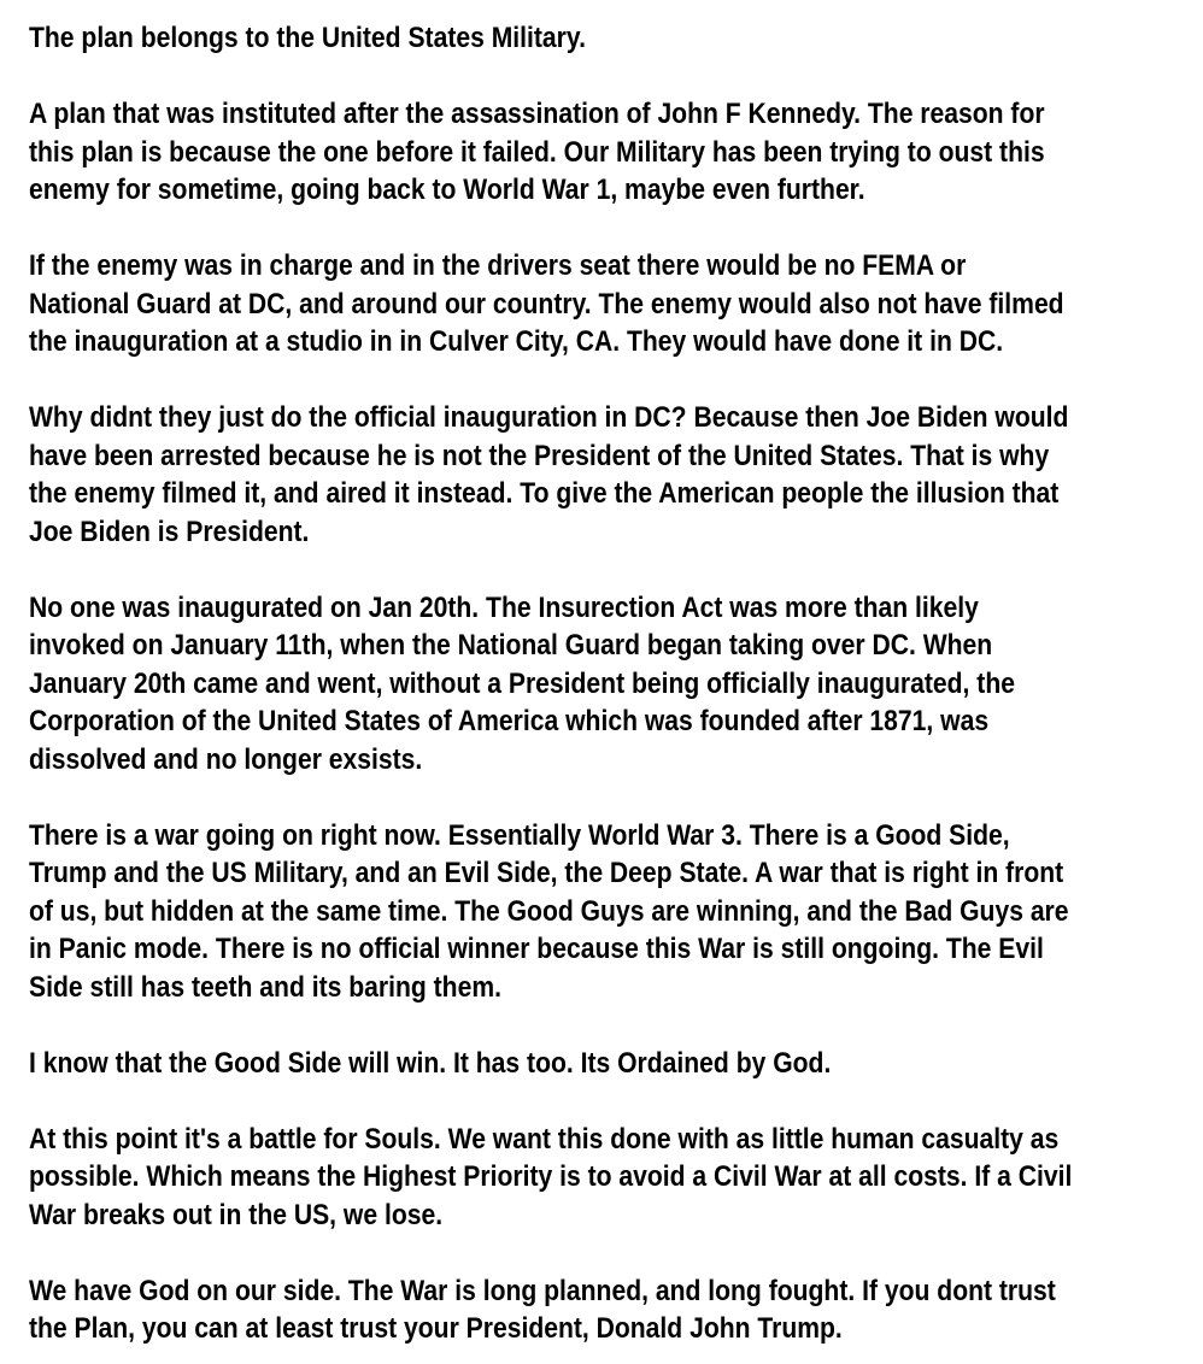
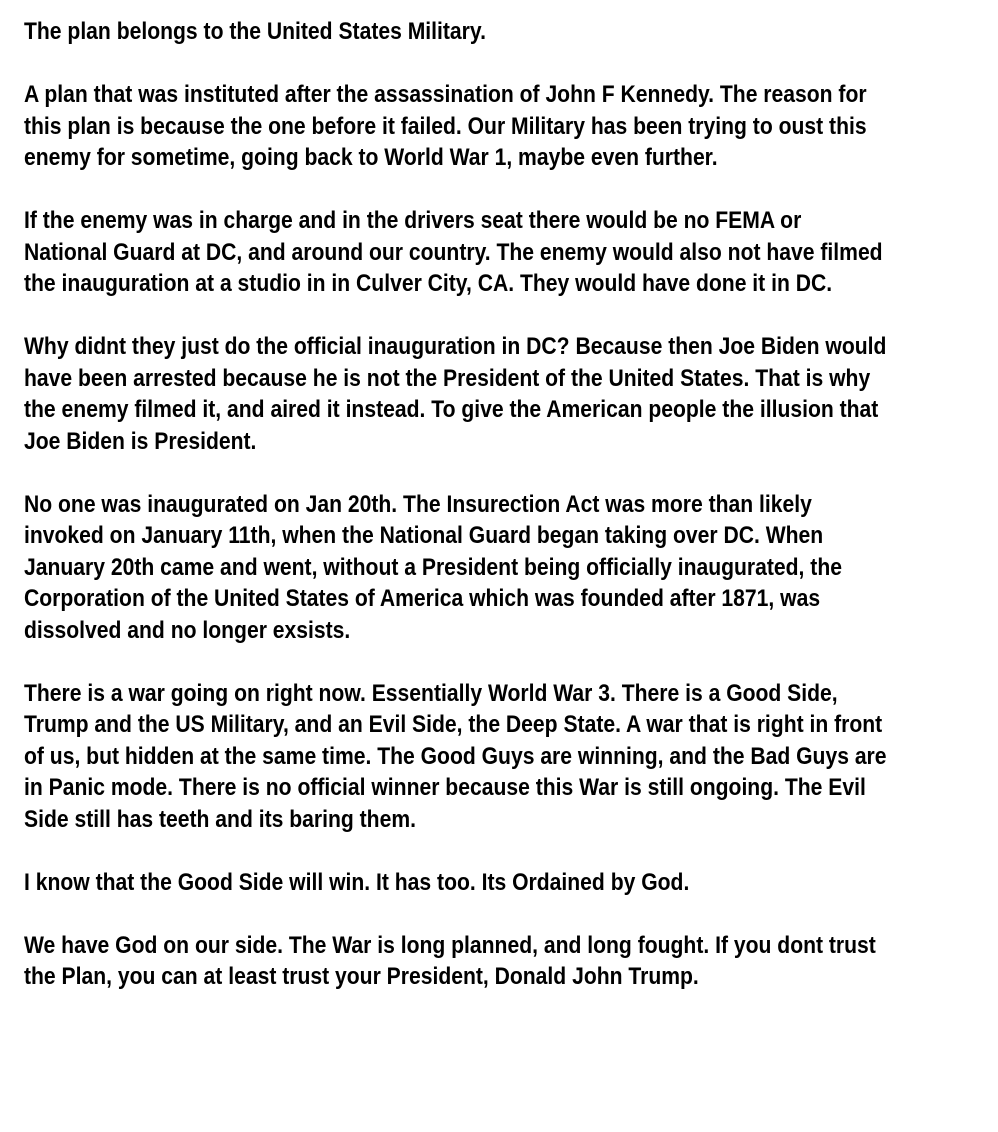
  The plan belongs to the United States Military.
  A plan that was instituted after the assassination of John F Kennedy. The reason for
  this plan is because the one before it failed. Our Military has been trying to oust this
  enemy for sometime, going back to World War 1, maybe even further.
  If the enemy was in charge and in the drivers seat there would be no FEMA or
  National Guard at DC, and around our country. The enemy would also not have filmed
  the inauguration at a studio in in Culver City, CA. They would have done it in DC.
  Why didnt they just do the official inauguration in DC? Because then Joe Biden would
  have been arrested because he is not the President of the United States. That is why
  the enemy filmed it, and aired it instead. To give the American people the illusion that
  Joe Biden is President.
  No one was inaugurated on Jan 20th. The Insurection Act was more than likely
  invoked on January 11th, when the National Guard began taking over DC. When
  January 20th came and went, without a President being officially inaugurated, the
  Corporation of the United States of America which was founded after 1871, was
  dissolved and no longer exsists.
  There is a war going on right now. Essentially World War 3. There is a Good Side,
  Trump and the US Military, and an Evil Side, the Deep State. A war that is right in front
  of us, but hidden at the same time. The Good Guys are winning, and the Bad Guys are
  in Panic mode. There is no official winner because this War is still ongoing. The Evil
  Side still has teeth and its baring them.
  I know that the Good Side will win. It has too. Its Ordained by God.
- At this point it's a battle for Souls. We want this done with as little human casualty as
- possible. Which means the Highest Priority is to avoid a Civil War at all costs. If a Civil
- War breaks out in the US, we lose.
  We have God on our side. The War is long planned, and long fought. If you dont trust
  the Plan, you can at least trust your President, Donald John Trump.
